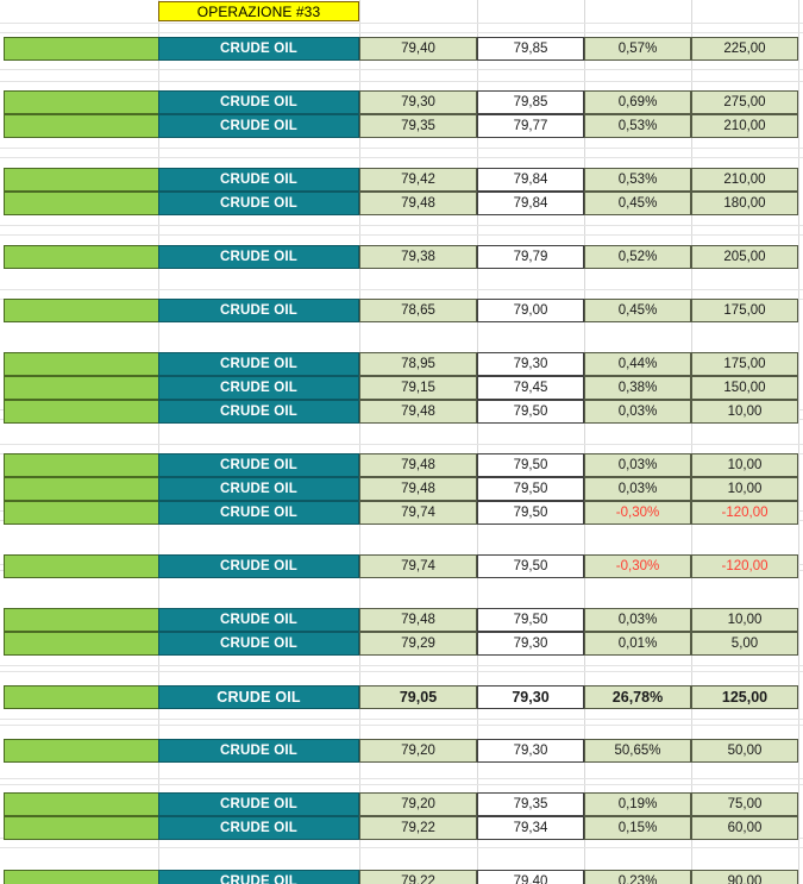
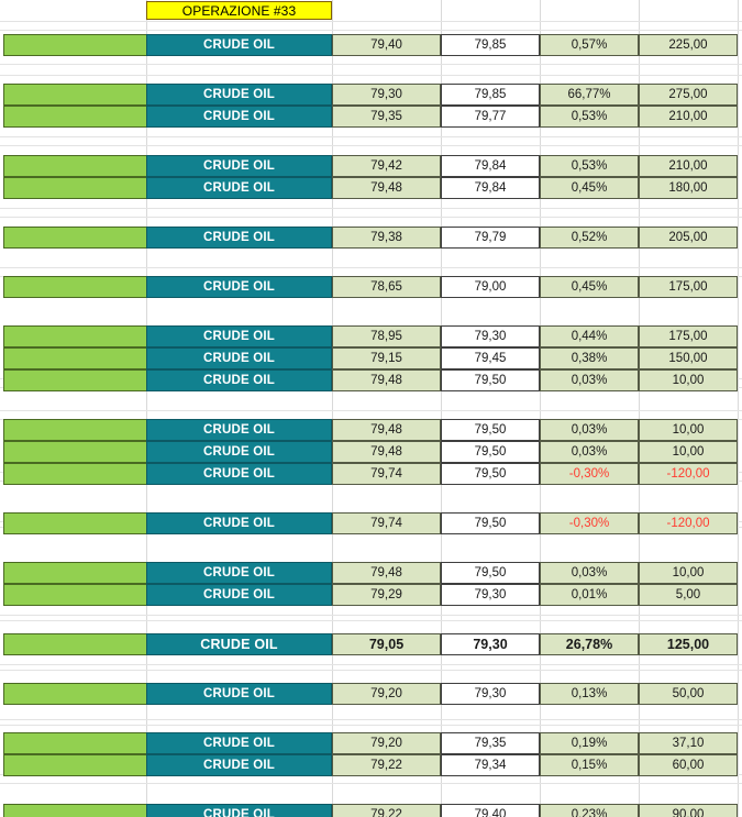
  OPERAZIONE #33
  CRUDE OIL
  79,40
  79,85
  0,57%
  225,00
  CRUDE OIL
  79,30
  79,85
- 0,69%
+ 66,77%
  275,00
  CRUDE OIL
  79,35
  79,77
  0,53%
  210,00
  CRUDE OIL
  79,42
  79,84
  0,53%
  210,00
  CRUDE OIL
  79,48
  79,84
  0,45%
  180,00
  CRUDE OIL
  79,38
  79,79
  0,52%
  205,00
  CRUDE OIL
  78,65
  79,00
  0,45%
  175,00
  CRUDE OIL
  78,95
  79,30
  0,44%
  175,00
  CRUDE OIL
  79,15
  79,45
  0,38%
  150,00
  CRUDE OIL
  79,48
  79,50
  0,03%
  10,00
  CRUDE OIL
  79,48
  79,50
  0,03%
  10,00
  CRUDE OIL
  79,48
  79,50
  0,03%
  10,00
  CRUDE OIL
  79,74
  79,50
  -0,30%
  -120,00
  CRUDE OIL
  79,74
  79,50
  -0,30%
  -120,00
  CRUDE OIL
  79,48
  79,50
  0,03%
  10,00
  CRUDE OIL
  79,29
  79,30
  0,01%
  5,00
  CRUDE OIL
  79,05
  79,30
  26,78%
  125,00
  CRUDE OIL
  79,20
  79,30
- 50,65%
+ 0,13%
  50,00
  CRUDE OIL
  79,20
  79,35
  0,19%
- 75,00
+ 37,10
  CRUDE OIL
  79,22
  79,34
  0,15%
  60,00
  CRUDE OIL
  79,22
  79,40
  0,23%
  90,00
